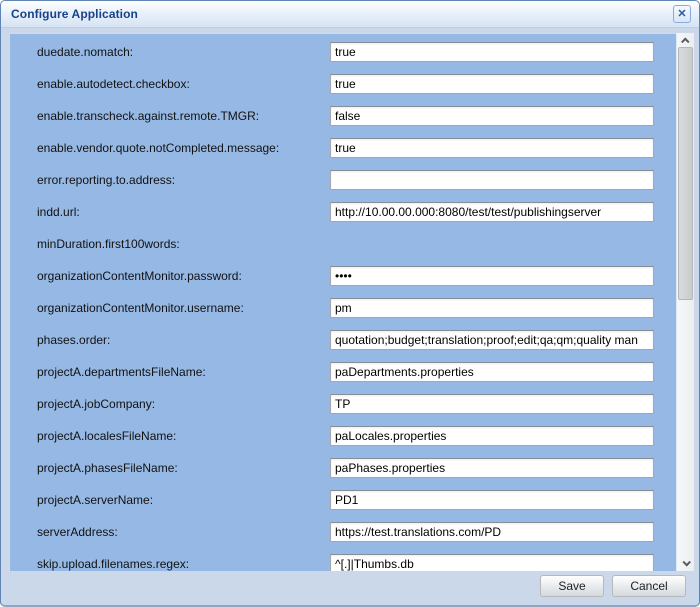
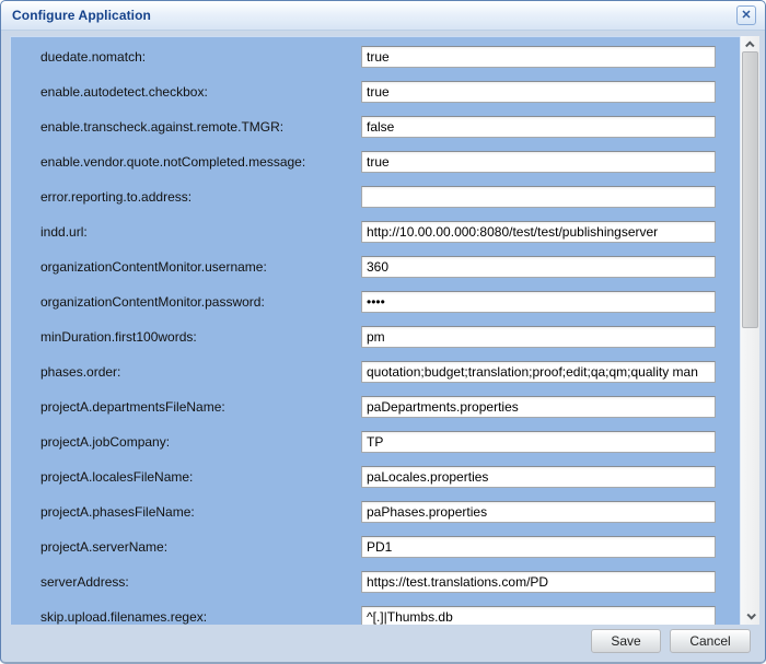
  Configure Application
  ✕
  duedate.nomatch:
  true
  enable.autodetect.checkbox:
  true
  enable.transcheck.against.remote.TMGR:
  false
  enable.vendor.quote.notCompleted.message:
  true
  error.reporting.to.address:
  indd.url:
  http://10.00.00.000:8080/test/test/publishingserver
- minDuration.first100words:
+ organizationContentMonitor.username:
+ 360
  organizationContentMonitor.password:
  ••••
- organizationContentMonitor.username:
+ minDuration.first100words:
  pm
  phases.order:
  quotation;budget;translation;proof;edit;qa;qm;quality man
  projectA.departmentsFileName:
  paDepartments.properties
  projectA.jobCompany:
  TP
  projectA.localesFileName:
  paLocales.properties
  projectA.phasesFileName:
  paPhases.properties
  projectA.serverName:
  PD1
  serverAddress:
  https://test.translations.com/PD
  skip.upload.filenames.regex:
  ^[.]|Thumbs.db
  Save
  Cancel
